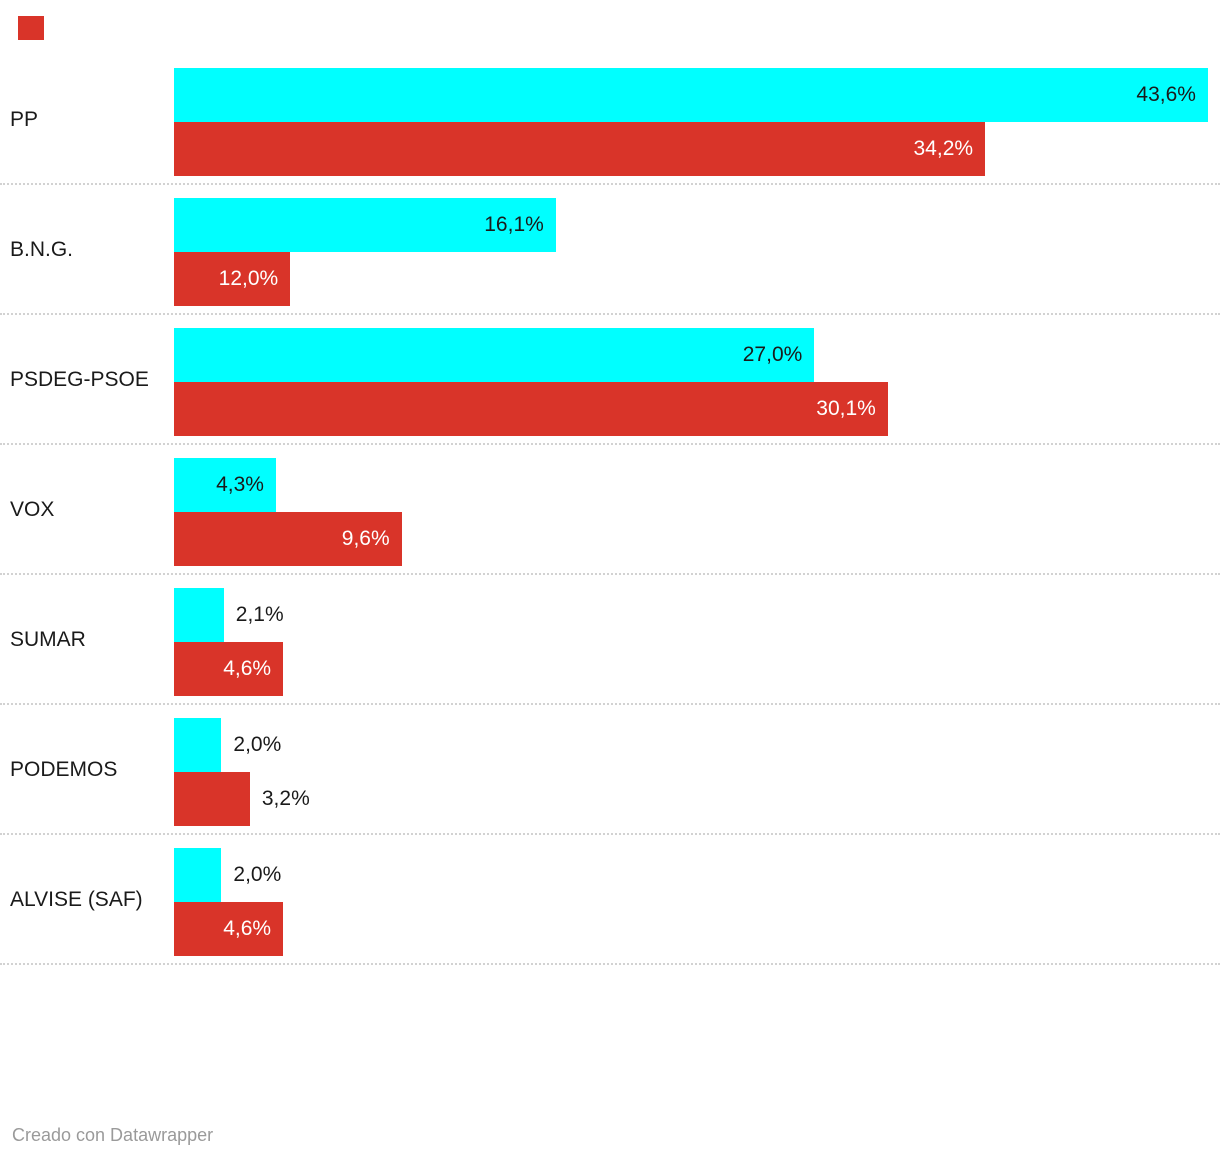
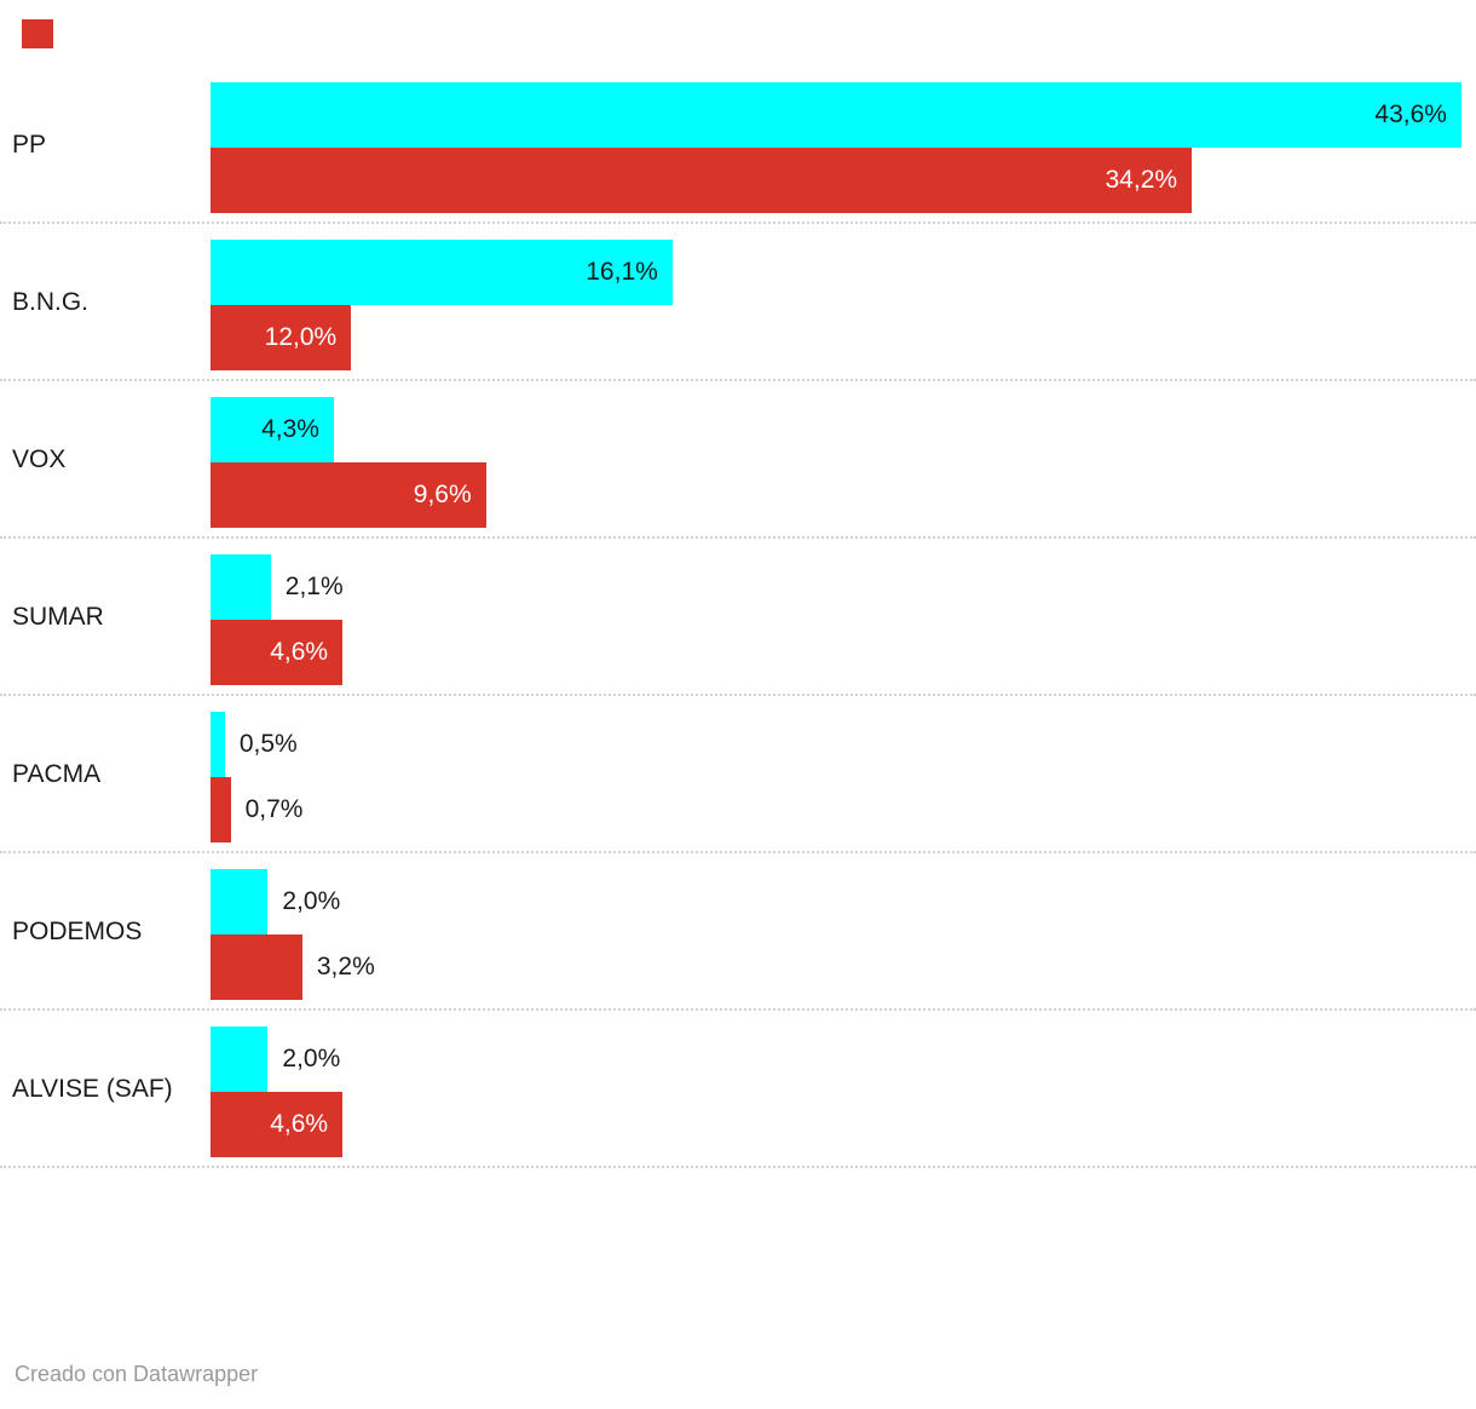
  PP
  43,6%
  34,2%
  B.N.G.
  16,1%
  12,0%
- PSDEG-PSOE
- 27,0%
- 30,1%
  VOX
  4,3%
  9,6%
  SUMAR
  2,1%
  4,6%
+ PACMA
+ 0,5%
+ 0,7%
  PODEMOS
  2,0%
  3,2%
  ALVISE (SAF)
  2,0%
  4,6%
  Creado con Datawrapper
